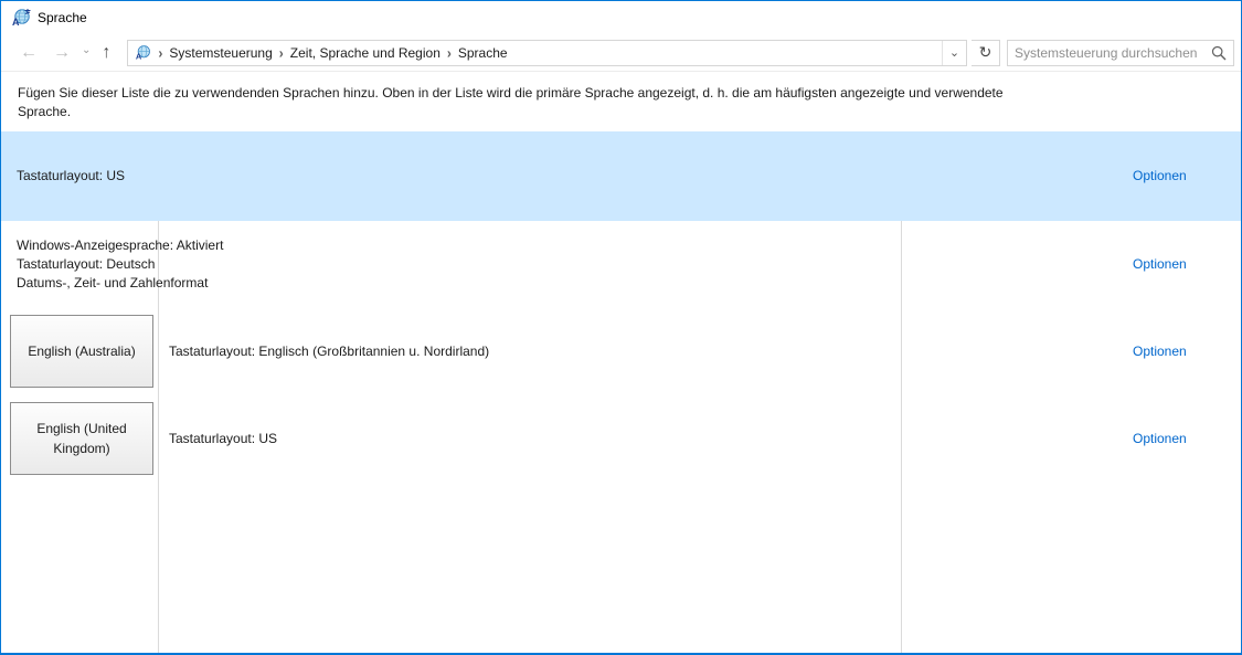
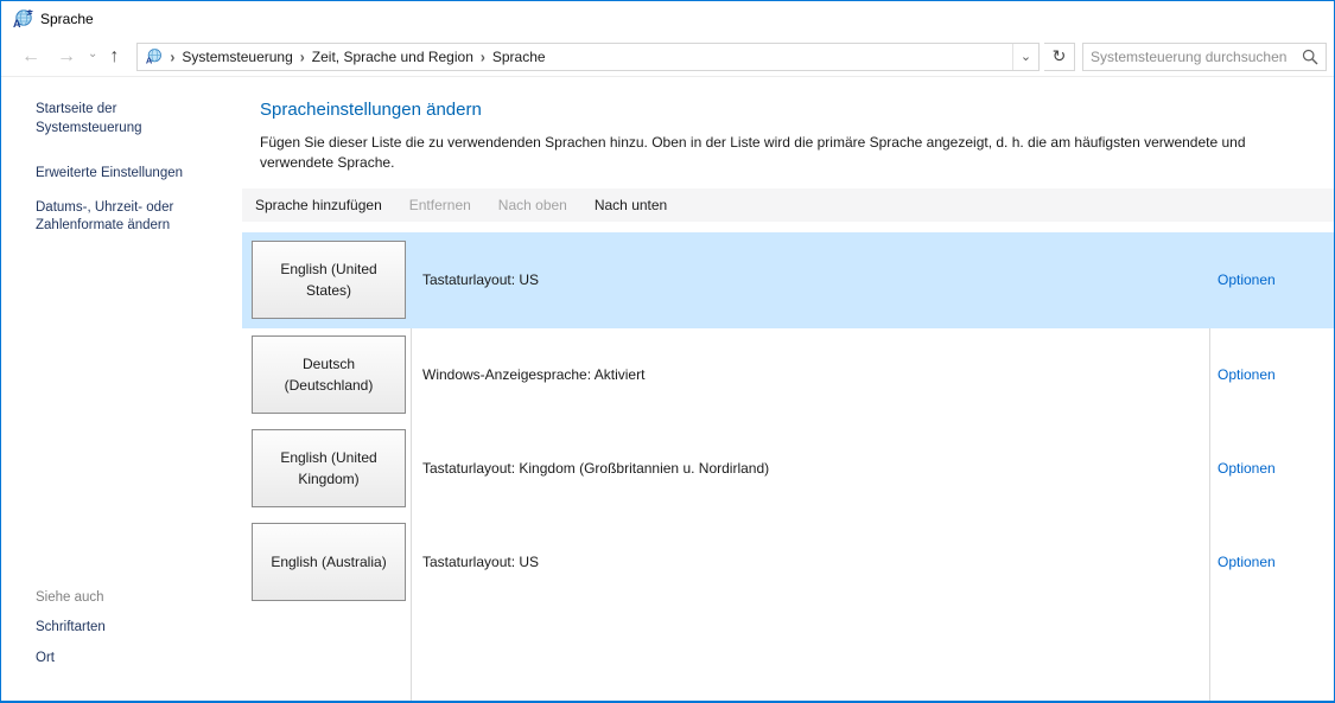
  A
  Sprache
  ←
  →
  ⌄
  ↑
  A
  ›
  Systemsteuerung
  ›
  Zeit, Sprache und Region
  ›
  Sprache
  ⌄
  ↻
  Systemsteuerung durchsuchen
+ Startseite der Systemsteuerung
+ Erweiterte Einstellungen
+ Datums-, Uhrzeit- oder Zahlenformate ändern
+ Siehe auch
+ Schriftarten
+ Ort
+ Spracheinstellungen ändern
- Fügen Sie dieser Liste die zu verwendenden Sprachen hinzu. Oben in der Liste wird die primäre Sprache angezeigt, d. h. die am häufigsten angezeigte und verwendete Sprache.
+ Fügen Sie dieser Liste die zu verwendenden Sprachen hinzu. Oben in der Liste wird die primäre Sprache angezeigt, d. h. die am häufigsten verwendete und verwendete Sprache.
+ Sprache hinzufügen
+ Entfernen
+ Nach oben
+ Nach unten
+ English (United States)
  Tastaturlayout: US
  Optionen
+ Deutsch (Deutschland)
  Windows-Anzeigesprache: Aktiviert
- Tastaturlayout: Deutsch
- Datums-, Zeit- und Zahlenformat
  Optionen
- English (Australia)
+ English (United Kingdom)
- Tastaturlayout: Englisch (Großbritannien u. Nordirland)
+ Tastaturlayout: Kingdom (Großbritannien u. Nordirland)
  Optionen
- English (United Kingdom)
+ English (Australia)
  Tastaturlayout: US
  Optionen
